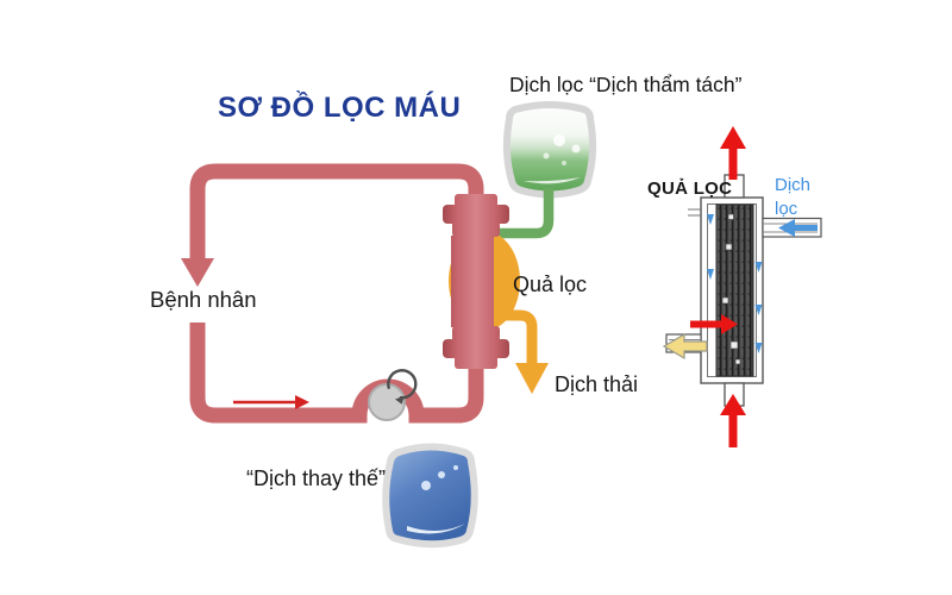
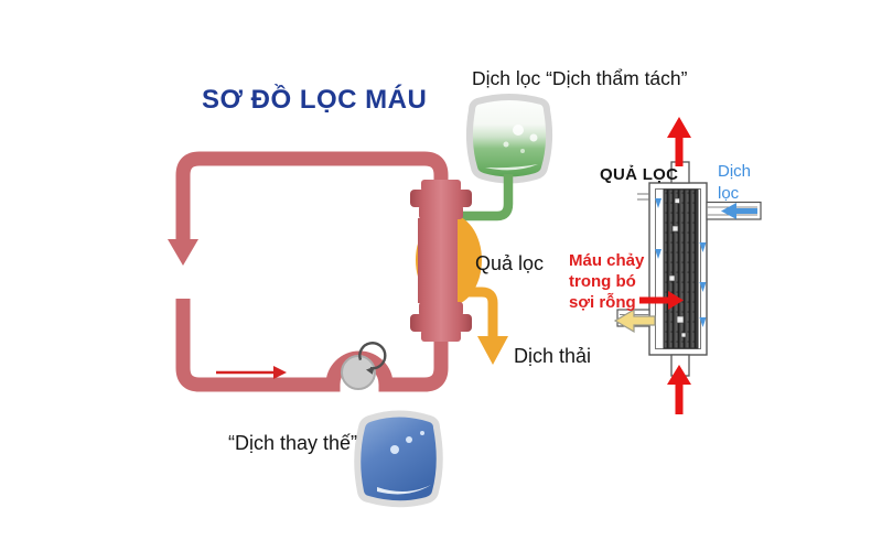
  SƠ ĐỒ LỌC MÁU
  Dịch lọc “Dịch thẩm tách”
- Bệnh nhân
  Quả lọc
  Dịch thải
  “Dịch thay thế”
  QUẢ LỌC
  Dịch
  lọc
+ Máu chảy
+ trong bó
+ sợi rỗng
